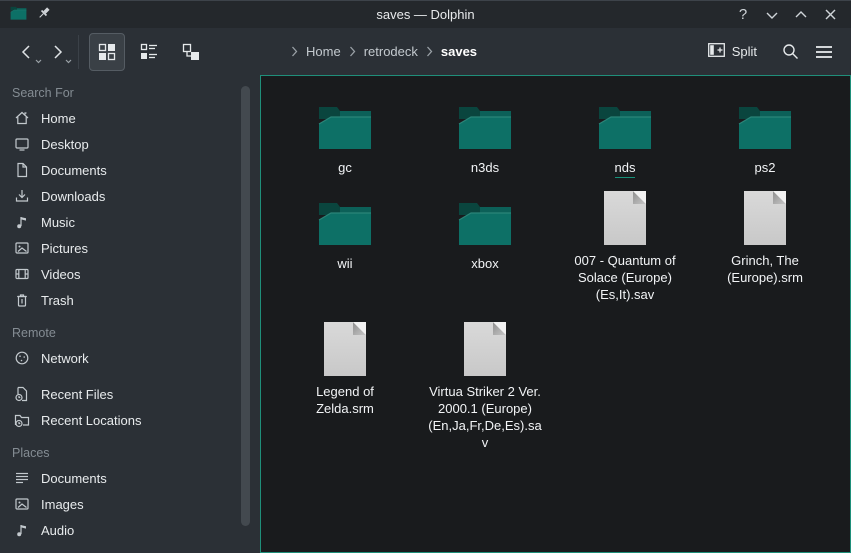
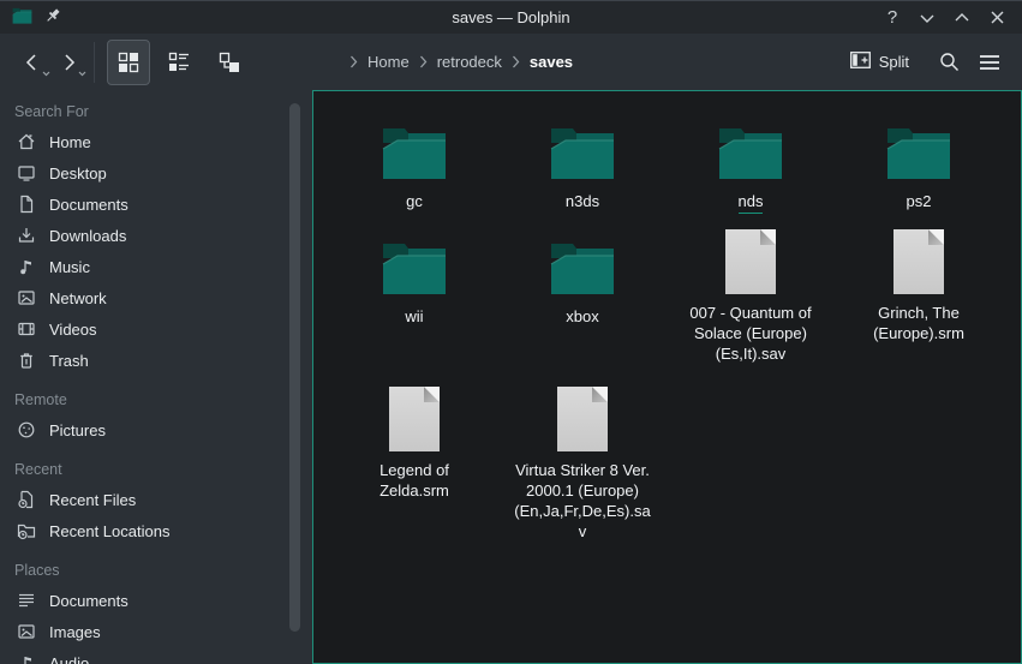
  saves — Dolphin
  ?
  Home
  retrodeck
  saves
  Split
  Search For
  Home
  Desktop
  Documents
  Downloads
  Music
- Pictures
+ Network
  Videos
  Trash
  Remote
- Network
+ Pictures
+ Recent
  Recent Files
  Recent Locations
  Places
  Documents
  Images
  Audio
  gc
  n3ds
  nds
  ps2
  wii
  xbox
  007 - Quantum of Solace (Europe) (Es,It).sav
  Grinch, The (Europe).srm
  Legend of Zelda.srm
- Virtua Striker 2 Ver. 2000.1 (Europe) (En,Ja,Fr,De,Es).sav
+ Virtua Striker 8 Ver. 2000.1 (Europe) (En,Ja,Fr,De,Es).sav
